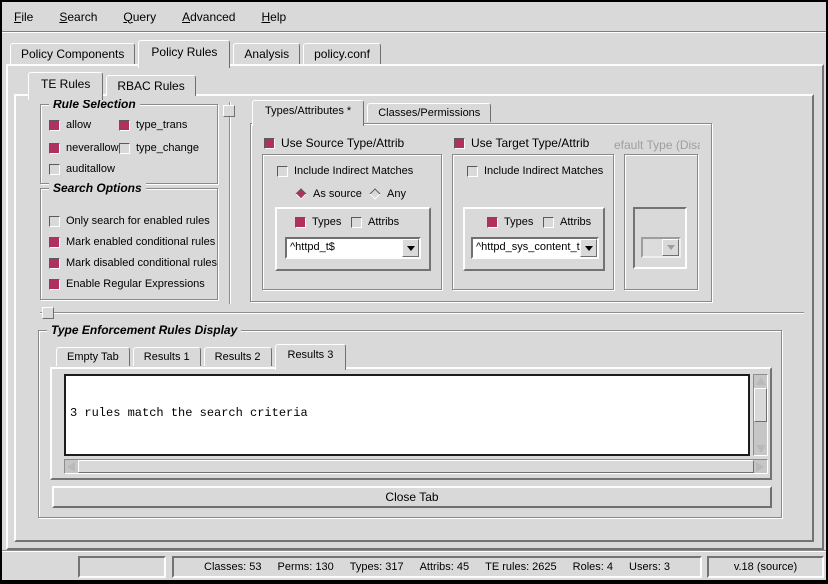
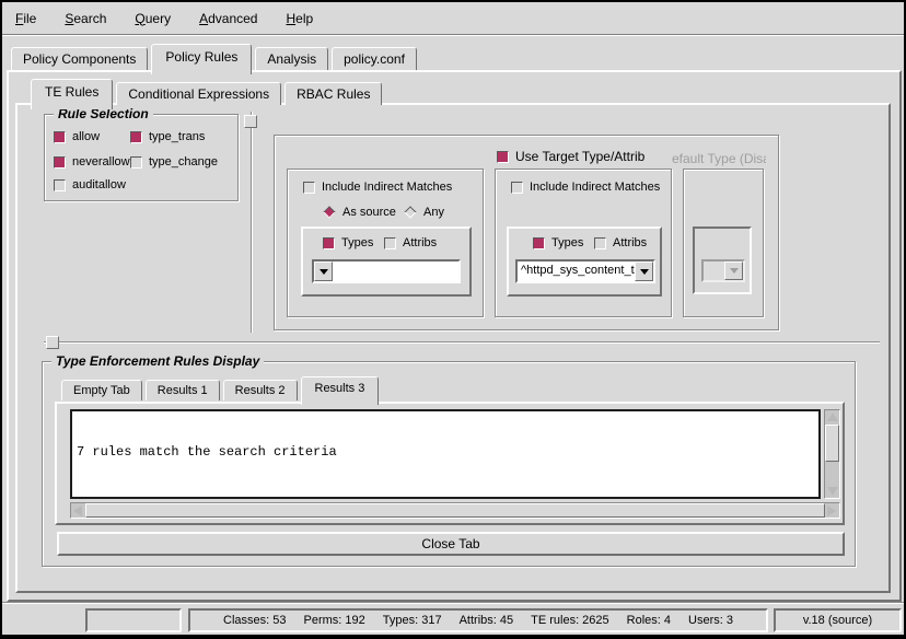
  File
  Search
  Query
  Advanced
  Help
  Policy Components
  Policy Rules
  Analysis
  policy.conf
  TE Rules
+ Conditional Expressions
  RBAC Rules
  Rule Selection
  allow
  type_trans
  neverallow
  type_change
  auditallow
- Search Options
- Only search for enabled rules
- Mark enabled conditional rules
- Mark disabled conditional rules
- Enable Regular Expressions
- Types/Attributes *
- Classes/Permissions
- Use Source Type/Attrib
  Include Indirect Matches
  As source
  Any
  Types
  Attribs
- ^httpd_t$
  Use Target Type/Attrib
  Include Indirect Matches
  Types
  Attribs
  ^httpd_sys_content_t
  efault Type (Dis
  Type Enforcement Rules Display
  Empty Tab
  Results 1
  Results 2
  Results 3
- 3 rules match the search criteria
+ 7 rules match the search criteria
  Close Tab
  Classes: 53
- Perms: 130
+ Perms: 192
  Types: 317
  Attribs: 45
  TE rules: 2625
  Roles: 4
  Users: 3
  v.18 (source)
